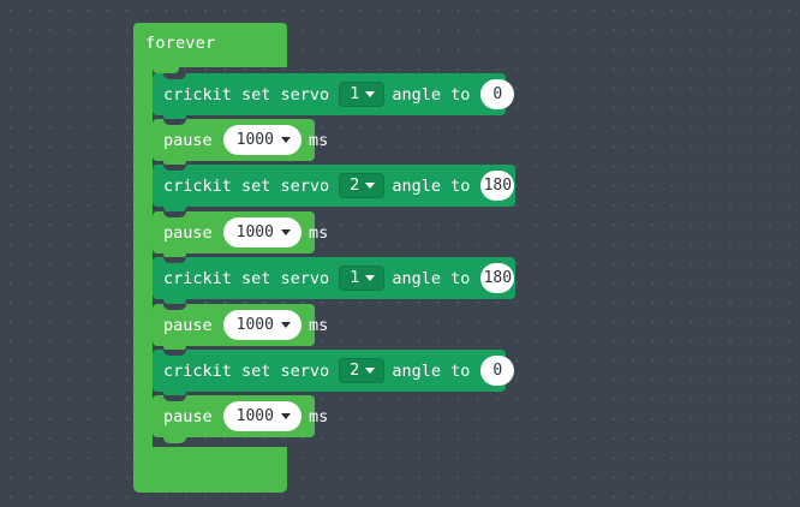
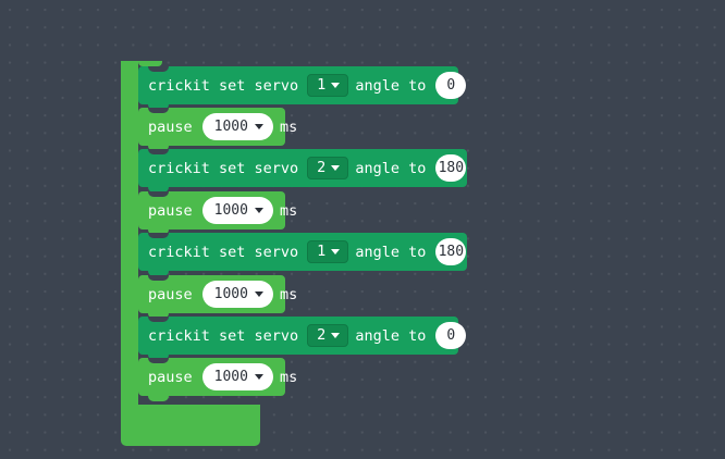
- forever
  crickit set servo
  1
  angle to
  0
  pause
  1000
  ms
  crickit set servo
  2
  angle to
  180
  pause
  1000
  ms
  crickit set servo
  1
  angle to
  180
  pause
  1000
  ms
  crickit set servo
  2
  angle to
  0
  pause
  1000
  ms
